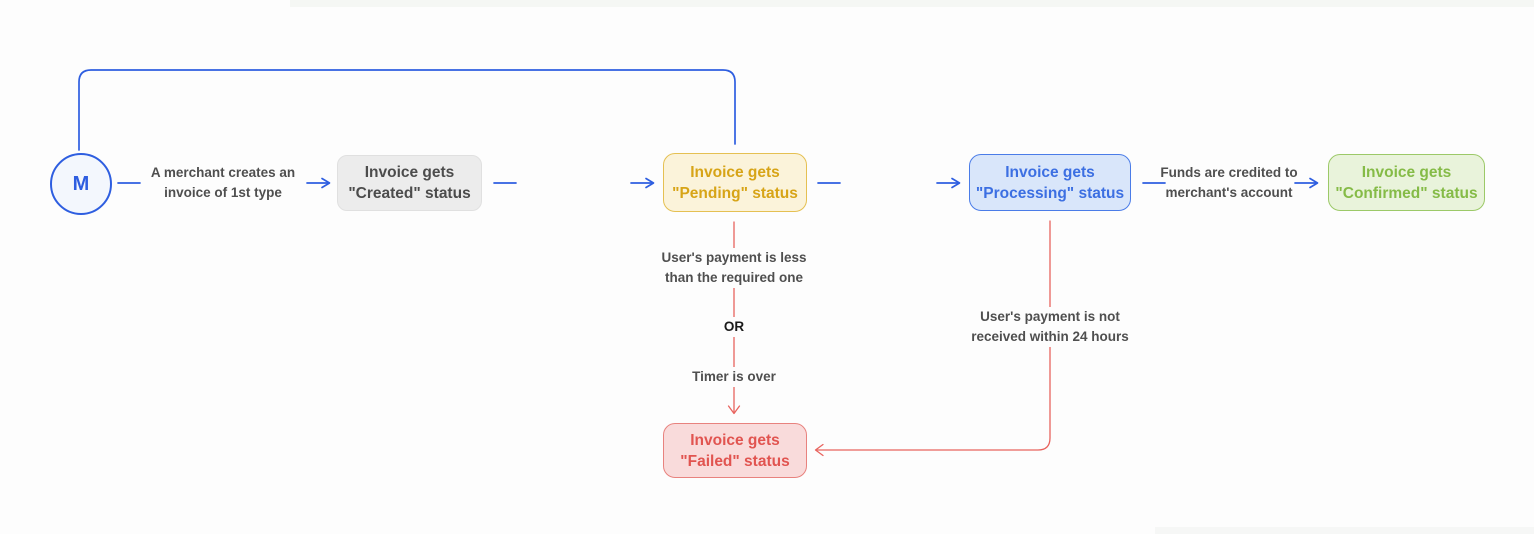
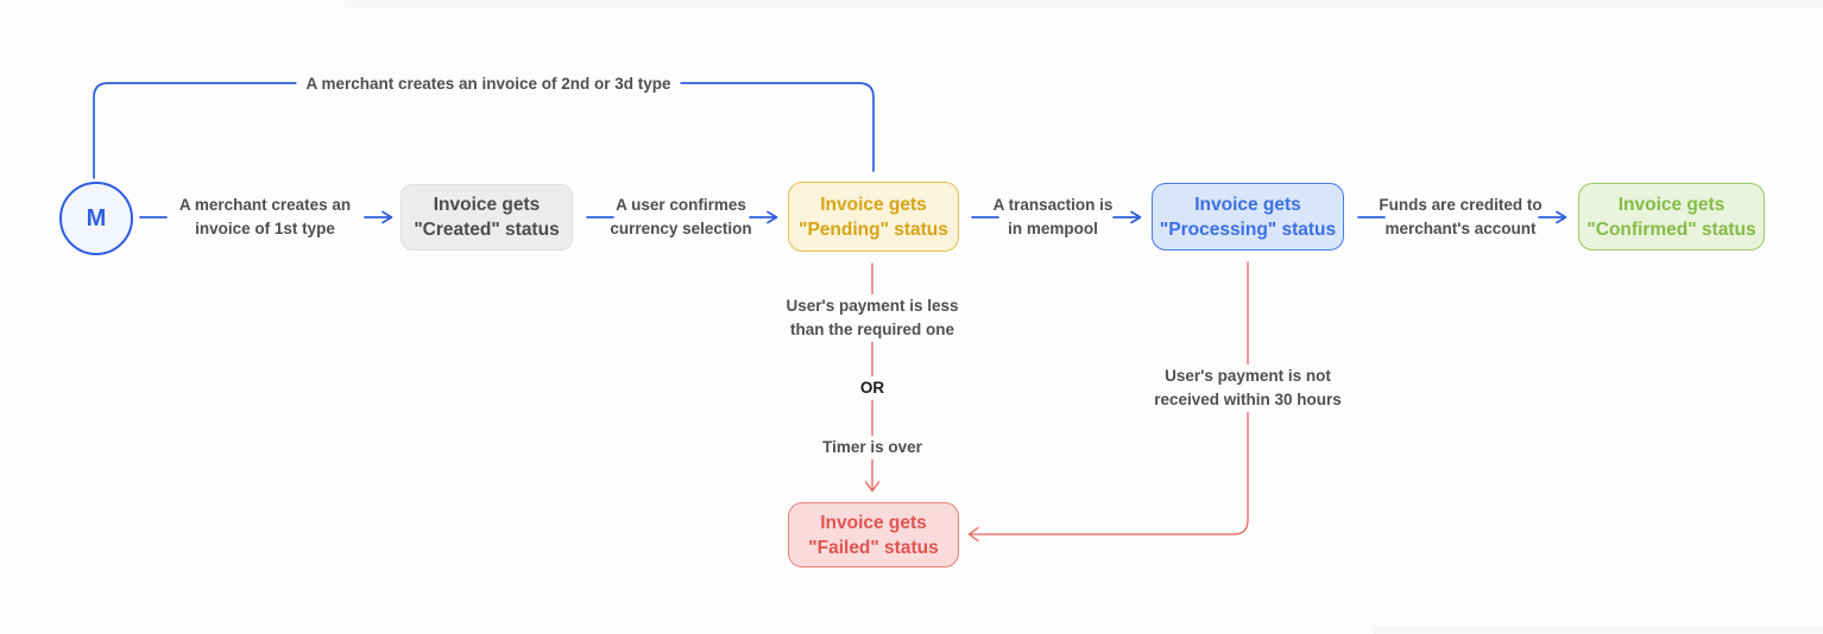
  M
  Invoice gets
  "Created" status
  Invoice gets
  "Pending" status
  Invoice gets
  "Processing" status
  Invoice gets
  "Confirmed" status
  Invoice gets
  "Failed" status
  A merchant creates an
  invoice of 1st type
+ A merchant creates an invoice of 2nd or 3d type
+ A user confirmes
+ currency selection
+ A transaction is
+ in mempool
  Funds are credited to
  merchant's account
  User's payment is less
  than the required one
  OR
  Timer is over
  User's payment is not
- received within 24 hours
+ received within 30 hours
